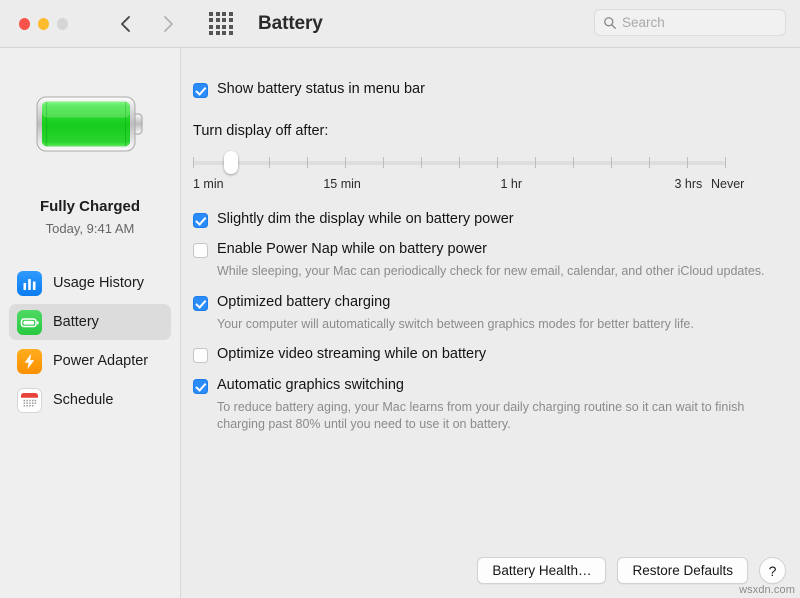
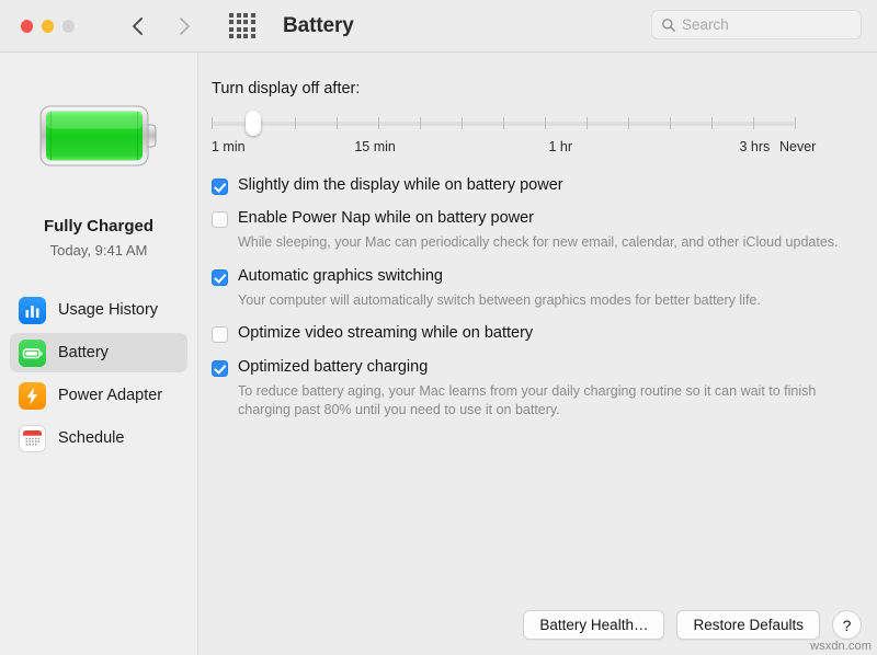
  Battery
  Search
  Fully Charged
  Today, 9:41 AM
  Usage History
  Battery
  Power Adapter
  Schedule
- Show battery status in menu bar
  Turn display off after:
  1 min
  15 min
  1 hr
  3 hrs
  Never
  Slightly dim the display while on battery power
  Enable Power Nap while on battery power
  While sleeping, your Mac can periodically check for new email, calendar, and other iCloud updates.
- Optimized battery charging
+ Automatic graphics switching
  Your computer will automatically switch between graphics modes for better battery life.
  Optimize video streaming while on battery
- Automatic graphics switching
+ Optimized battery charging
  To reduce battery aging, your Mac learns from your daily charging routine so it can wait to finish charging past 80% until you need to use it on battery.
  Battery Health…
  Restore Defaults
  ?
  wsxdn.com
